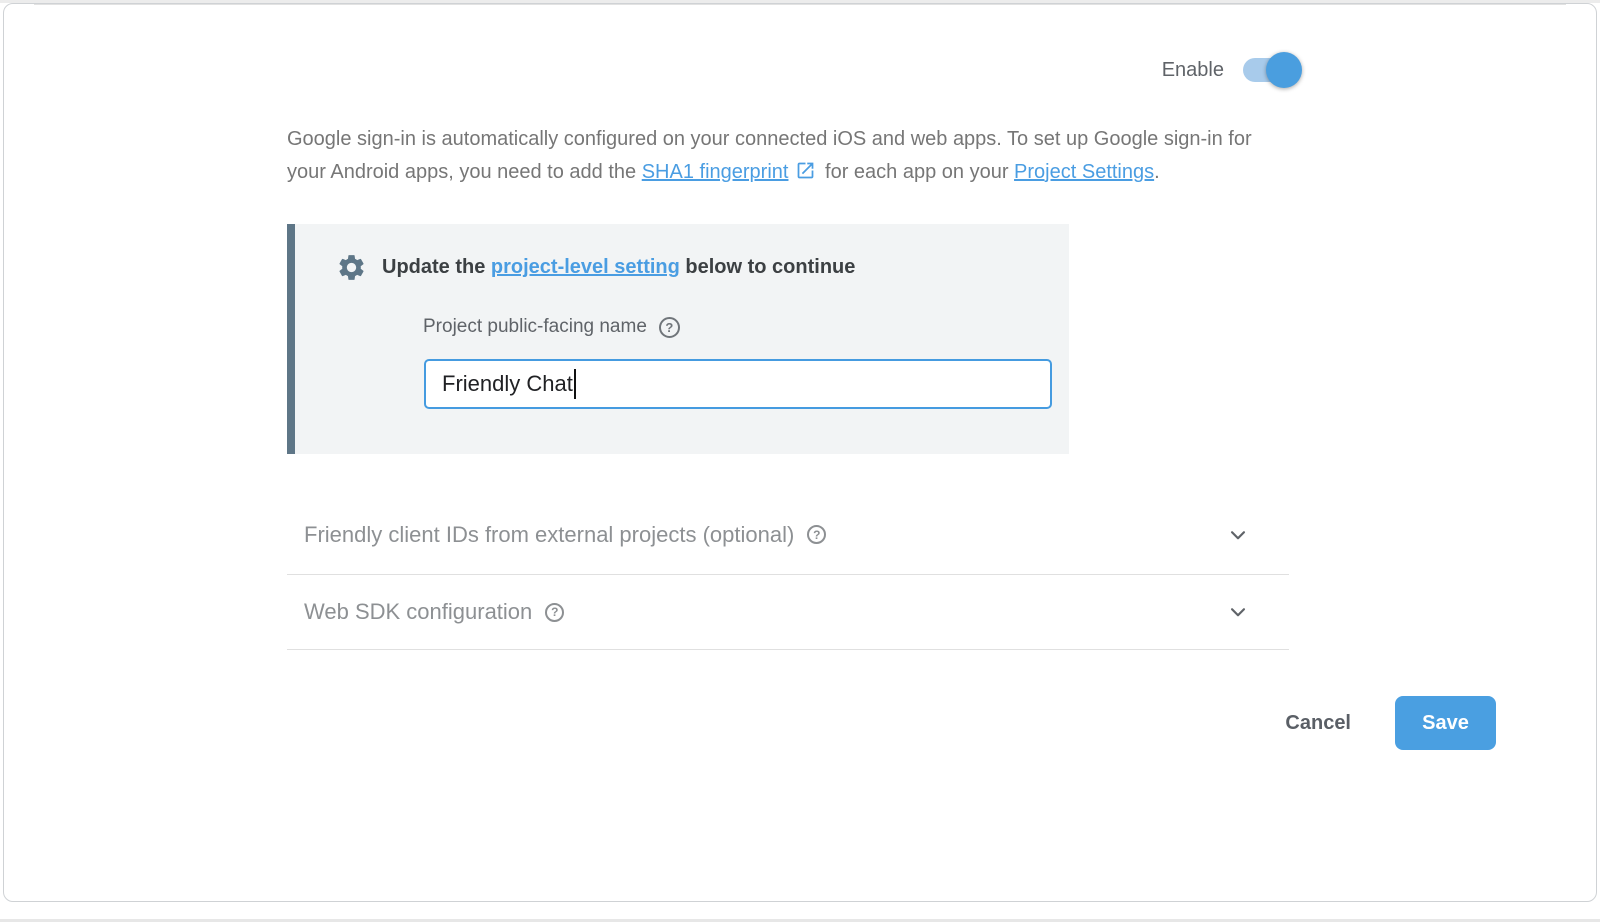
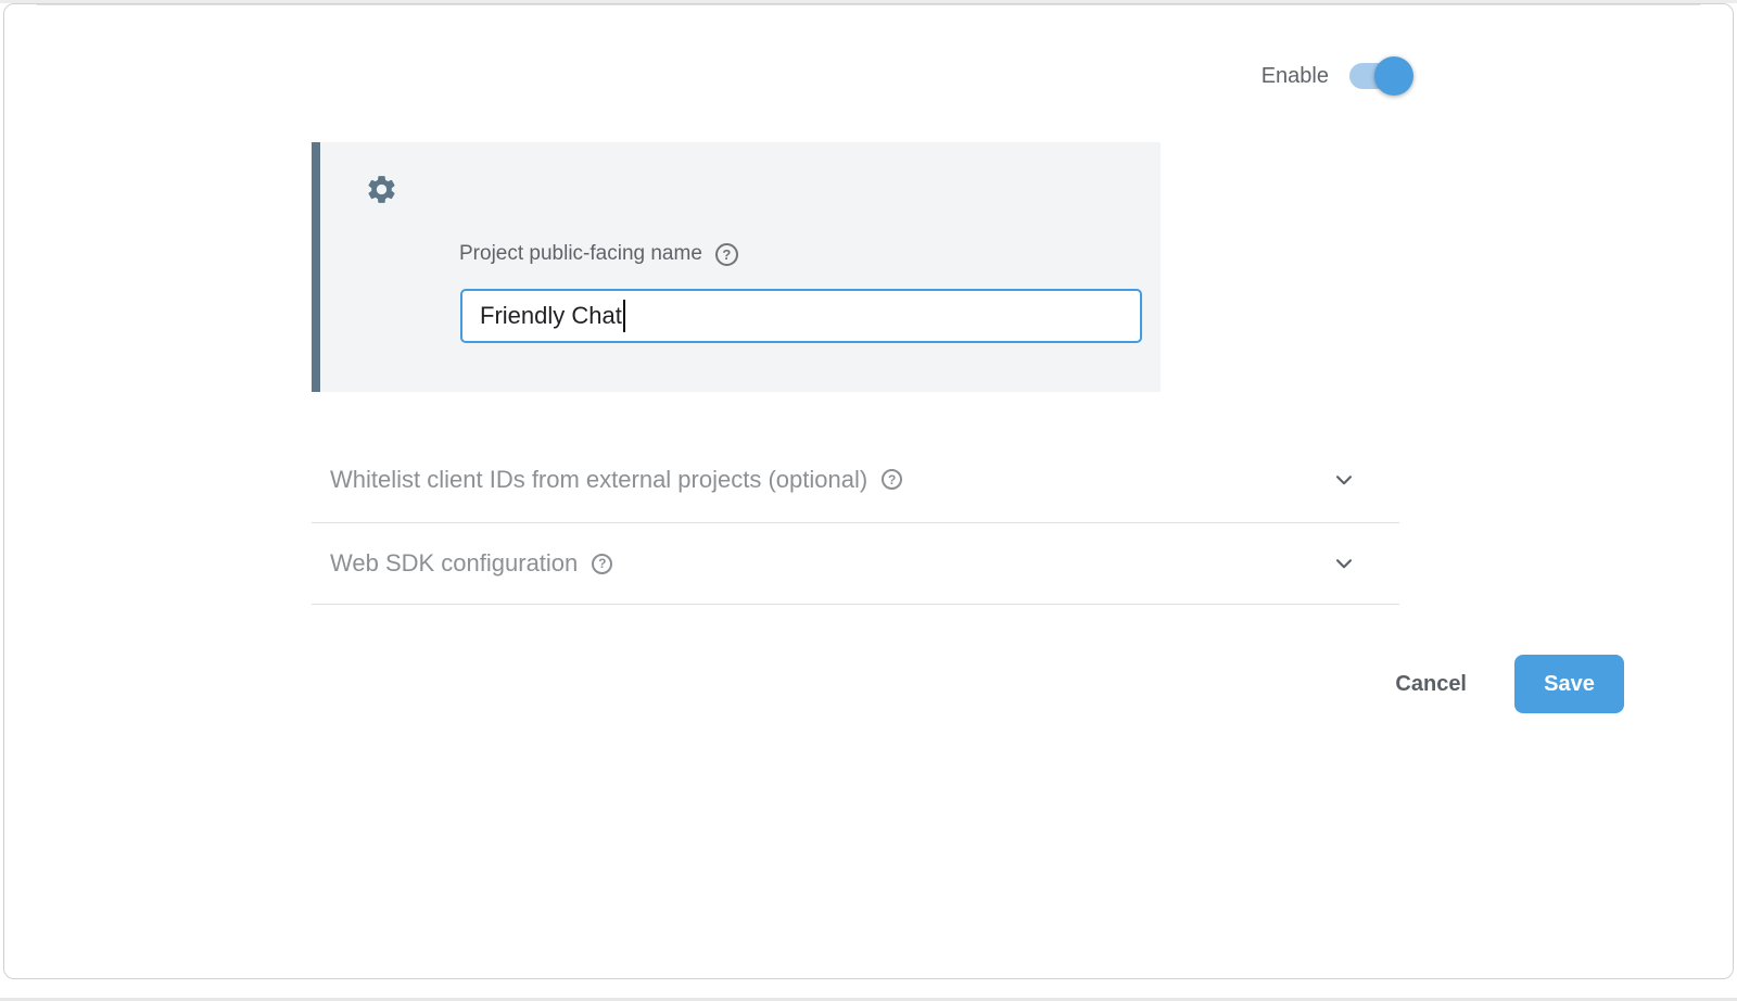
  Enable
- Google sign-in is automatically configured on your connected iOS and web apps. To set up Google sign-in for your Android apps, you need to add the SHA1 fingerprint for each app on your Project Settings.
- Update the project-level setting below to continue
  Project public-facing name
  ?
  Friendly Chat
- Friendly client IDs from external projects (optional)
+ Whitelist client IDs from external projects (optional)
  ?
  Web SDK configuration
  ?
  Cancel
  Save
